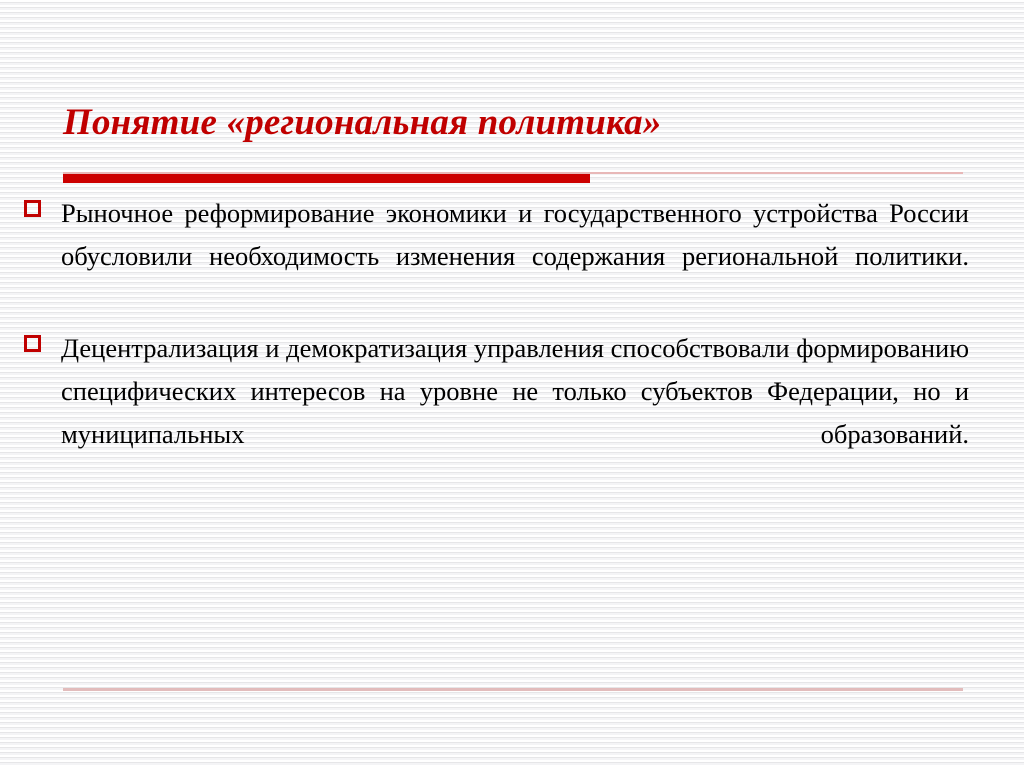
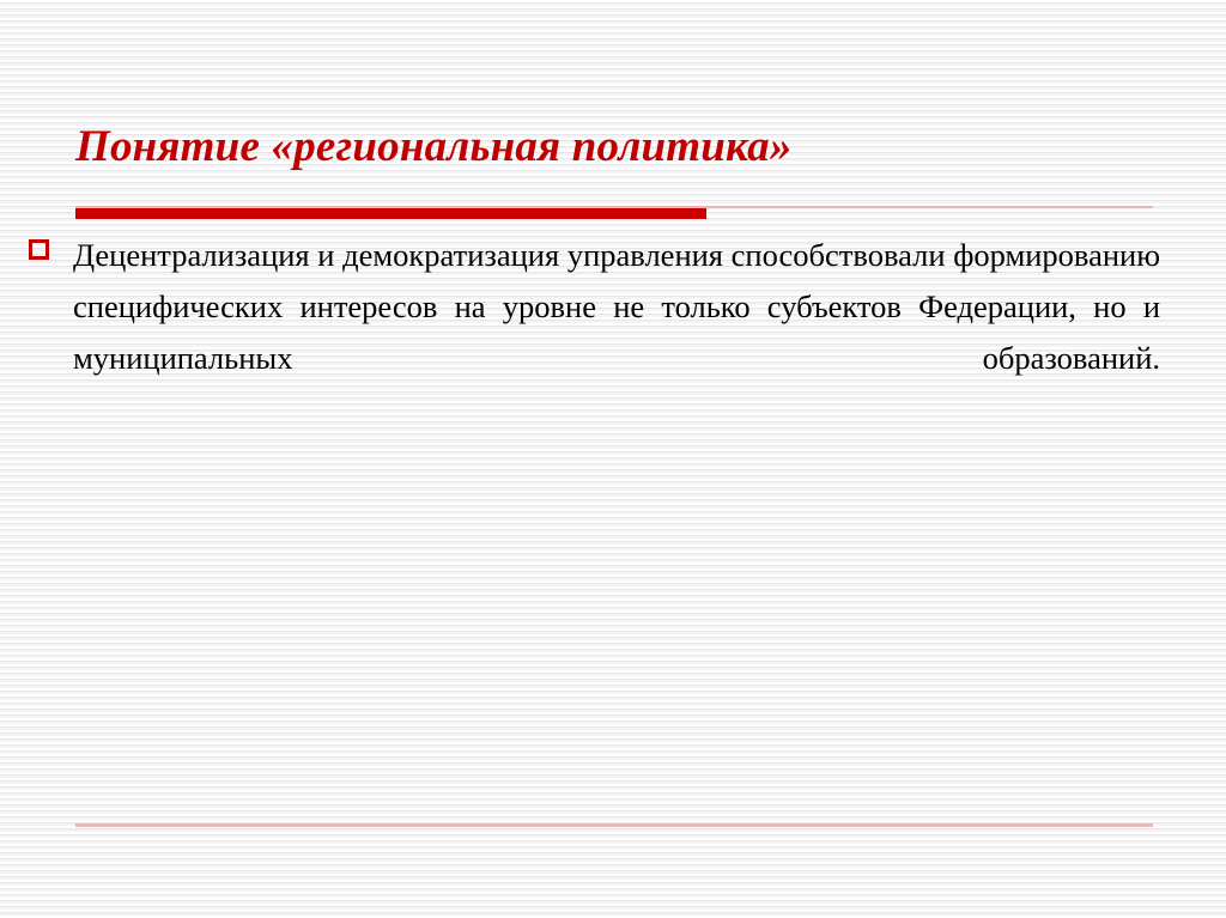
  Понятие «региональная политика»
- Рыночное реформирование экономики и государственного устройства России обусловили необходимость изменения содержания региональной политики.
  Децентрализация и демократизация управления способствовали формированию специфических интересов на уровне не только субъектов Федерации, но и муниципальных образований.
